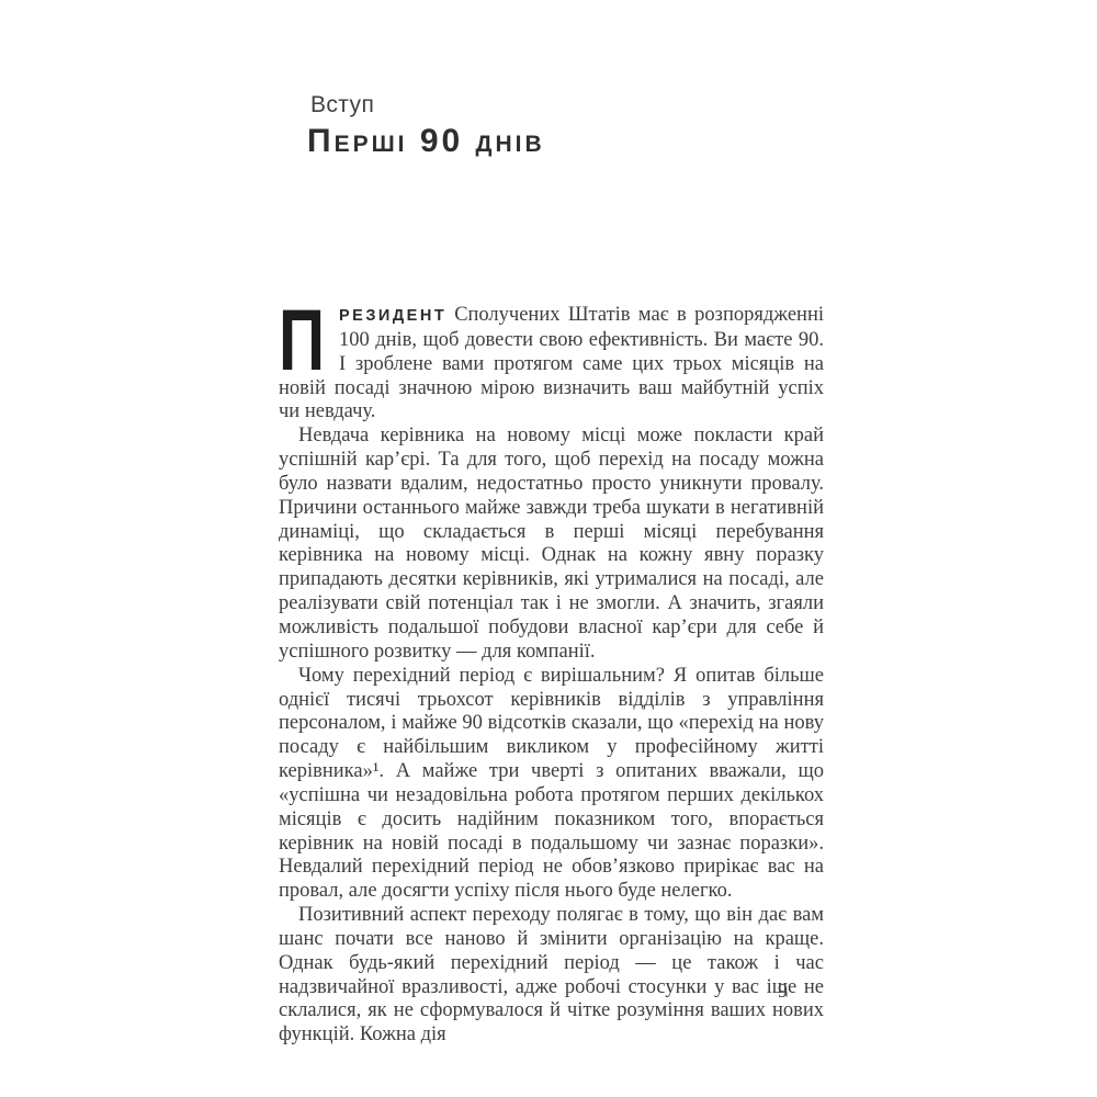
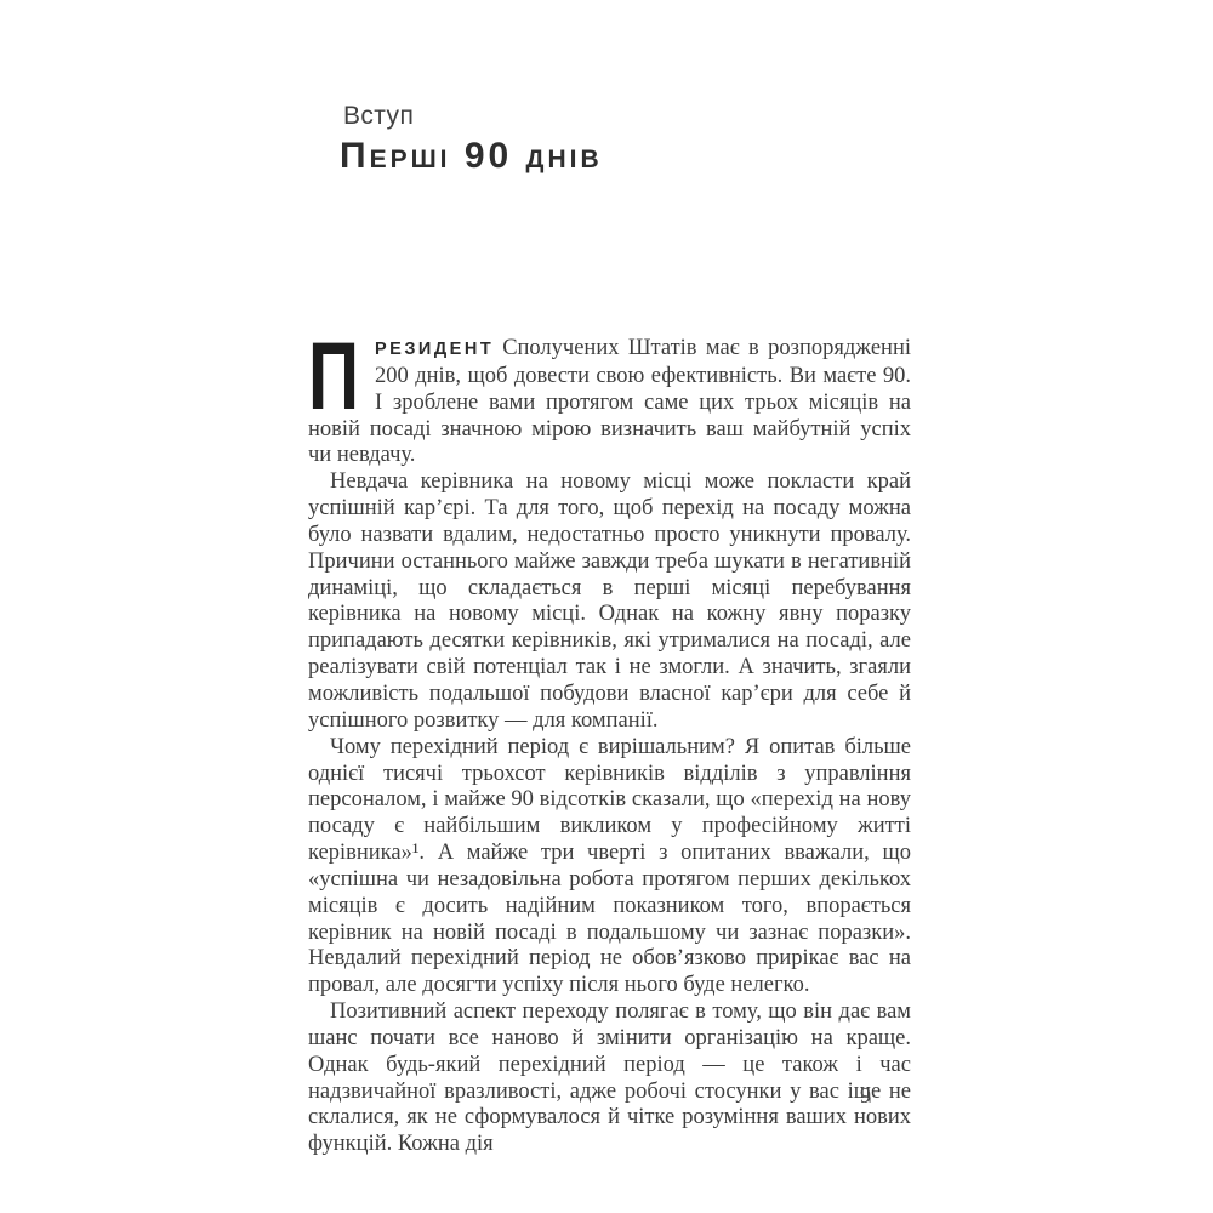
  Вступ
  Перші 90 днів
  П
- РЕЗИДЕНТ Сполучених Штатів має в розпорядженні 100 днів, щоб довести свою ефективність. Ви маєте 90. І зроблене вами протягом саме цих трьох місяців на новій посаді зна­чною мірою визначить ваш майбутній успіх чи невдачу.
+ РЕЗИДЕНТ Сполучених Штатів має в розпорядженні 200 днів, щоб довести свою ефективність. Ви маєте 90. І зроблене вами протягом саме цих трьох місяців на новій посаді зна­чною мірою визначить ваш майбутній успіх чи невдачу.
  Невдача керівника на новому місці може покласти край успіш­ній кар’єрі. Та для того, щоб перехід на посаду можна було назвати вдалим, недостатньо просто уникнути провалу. Причини остан­нього майже завжди треба шукати в негативній динаміці, що скла­дається в перші місяці перебування керівника на новому місці. Однак на кожну явну поразку припадають десятки керівників, які утрималися на посаді, але реалізувати свій потенціал так і не змог­ли. А значить, згаяли можливість подальшої побудови власної кар’єри для себе й успішного розвитку — для компанії.
  Чому перехідний період є вирішальним? Я опитав більше однієї тисячі трьохсот керівників відділів з управління персоналом, і май­же 90 відсотків сказали, що «перехід на нову посаду є найбільшим викликом у професійному житті керівника»¹. А майже три чверті з опитаних вважали, що «успішна чи незадовільна робота протя­гом перших декількох місяців є досить надійним показником того, впорається керівник на новій посаді в подальшому чи зазнає по­разки». Невдалий перехідний період не обов’язково прирікає вас на провал, але досягти успіху після нього буде нелегко.
  Позитивний аспект переходу полягає в тому, що він дає вам шанс почати все наново й змінити організацію на краще. Однак будь-який перехідний період — це також і час надзвичайної враз­ливості, адже робочі стосунки у вас іще не склалися, як не сфор­мувалося й чітке розуміння ваших нових функцій. Кожна дія
  9
